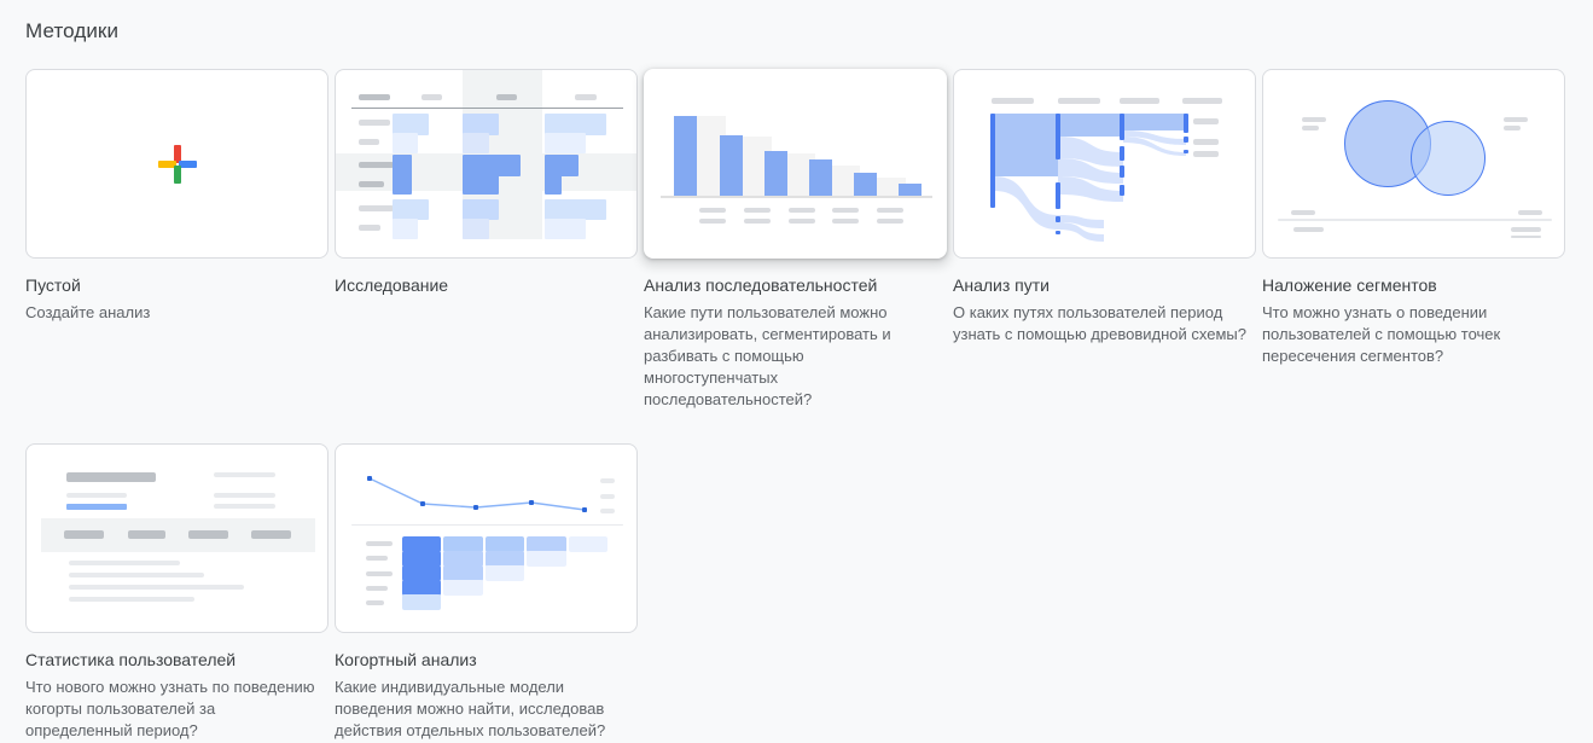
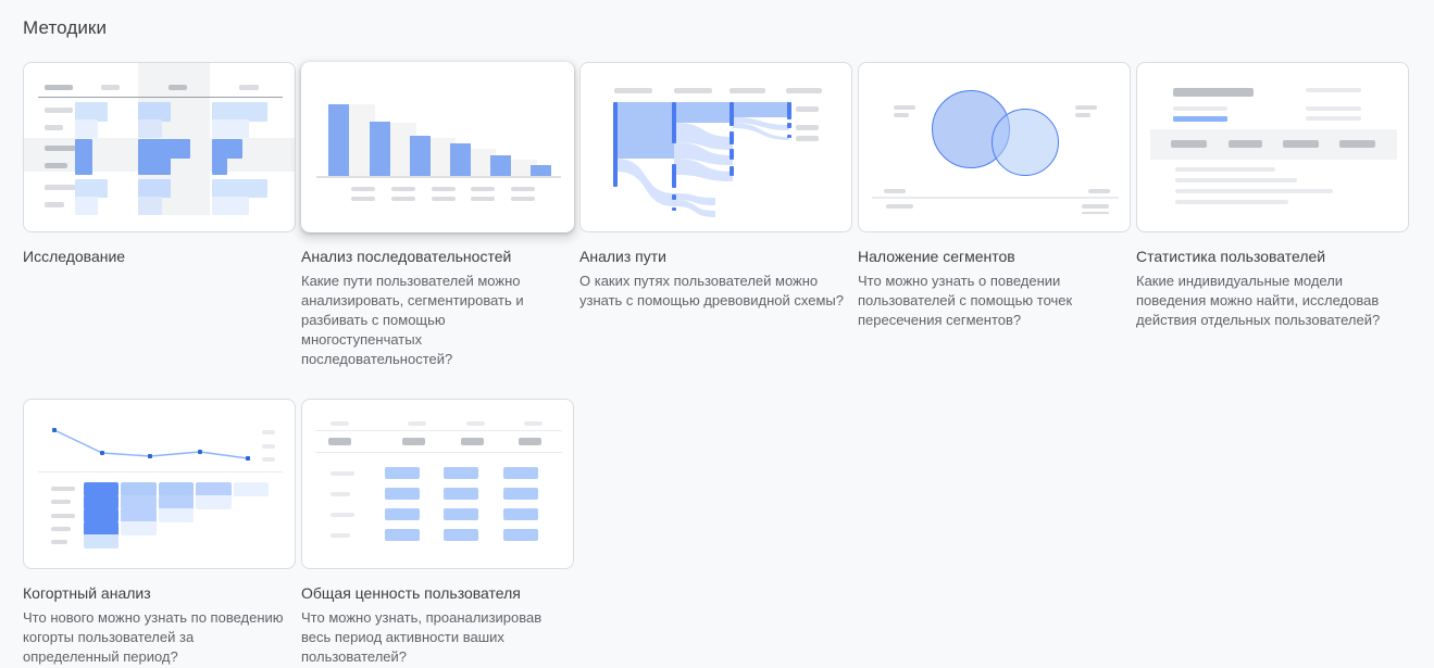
  Методики
- Пустой
- Создайте анализ
  Исследование
  Анализ последовательностей
  Какие пути пользователей можно анализировать, сегментировать и разбивать с помощью многоступенчатых последовательностей?
  Анализ пути
- О каких путях пользователей период узнать с помощью древовидной схемы?
+ О каких путях пользователей можно узнать с помощью древовидной схемы?
  Наложение сегментов
  Что можно узнать о поведении пользователей с помощью точек пересечения сегментов?
  Статистика пользователей
- Что нового можно узнать по поведению когорты пользователей за определенный период?
+ Какие индивидуальные модели поведения можно найти, исследовав действия отдельных пользователей?
  Когортный анализ
- Какие индивидуальные модели поведения можно найти, исследовав действия отдельных пользователей?
+ Что нового можно узнать по поведению когорты пользователей за определенный период?
+ Общая ценность пользователя
+ Что можно узнать, проанализировав весь период активности ваших пользователей?
